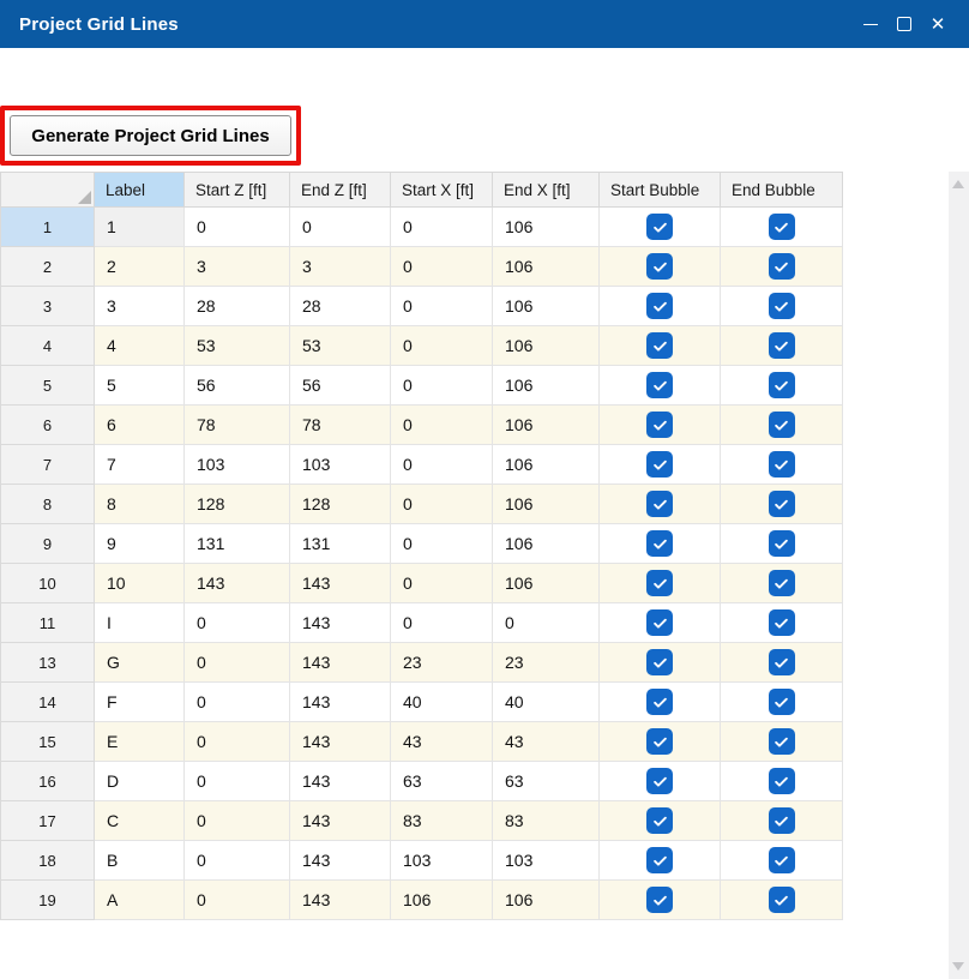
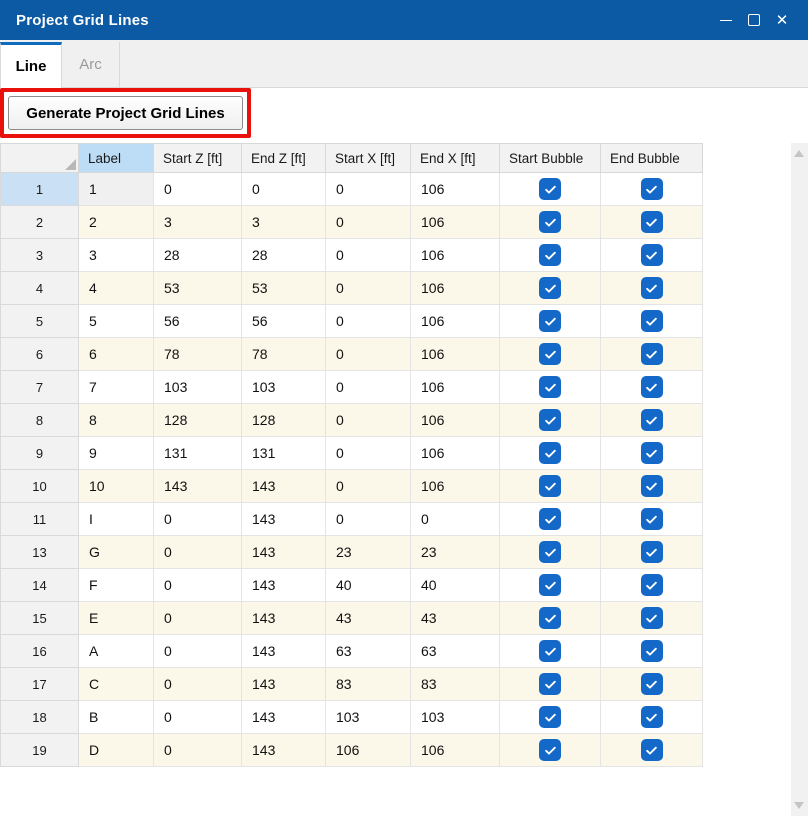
  Project Grid Lines
  ✕
+ Line
+ Arc
  Generate Project Grid Lines
  	Label	Start Z [ft]	End Z [ft]	Start X [ft]	End X [ft]	Start Bubble	End Bubble
  1	1	0	0	0	106
  2	2	3	3	0	106
  3	3	28	28	0	106
  4	4	53	53	0	106
  5	5	56	56	0	106
  6	6	78	78	0	106
  7	7	103	103	0	106
  8	8	128	128	0	106
  9	9	131	131	0	106
  10	10	143	143	0	106
  11	I	0	143	0	0
  13	G	0	143	23	23
  14	F	0	143	40	40
  15	E	0	143	43	43
- 16	D	0	143	63	63
+ 16	A	0	143	63	63
  17	C	0	143	83	83
  18	B	0	143	103	103
- 19	A	0	143	106	106
+ 19	D	0	143	106	106
